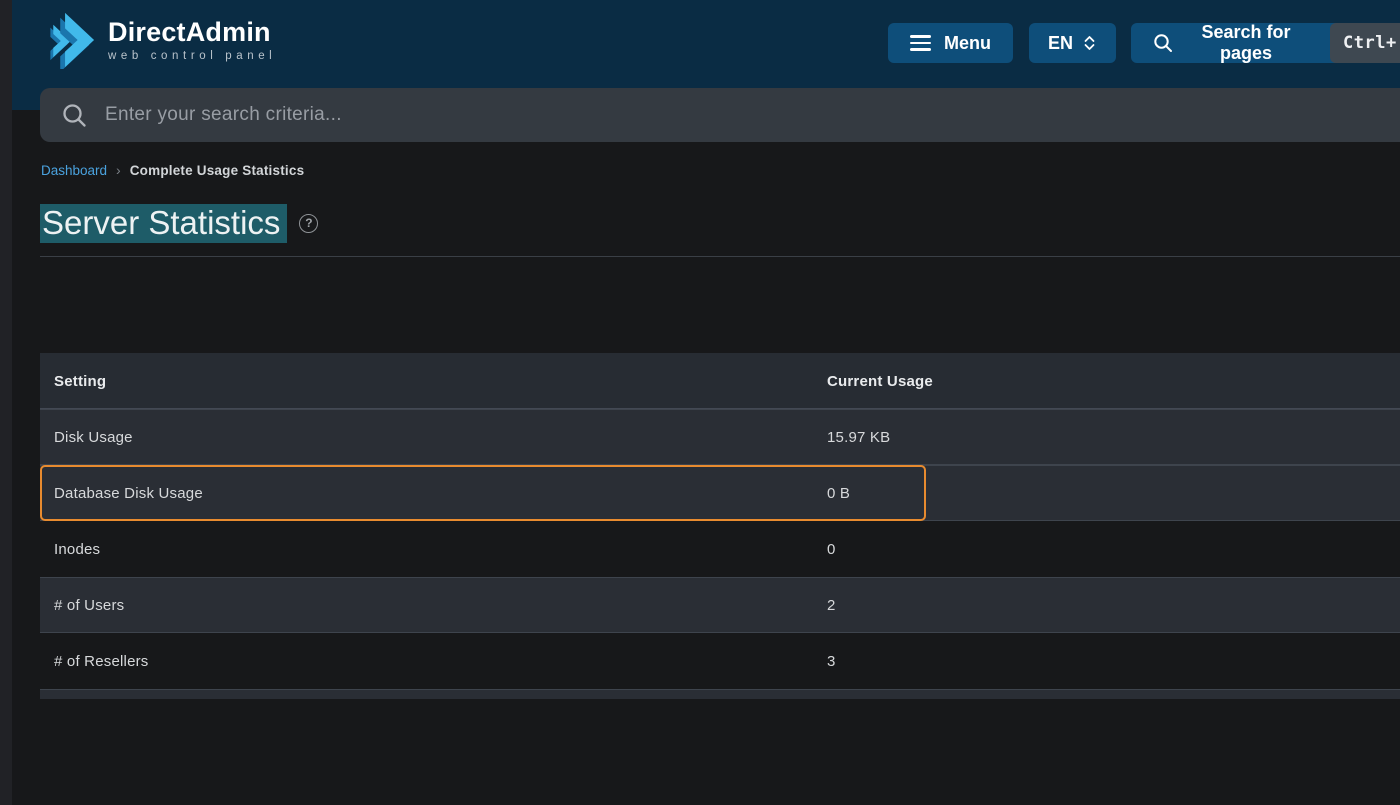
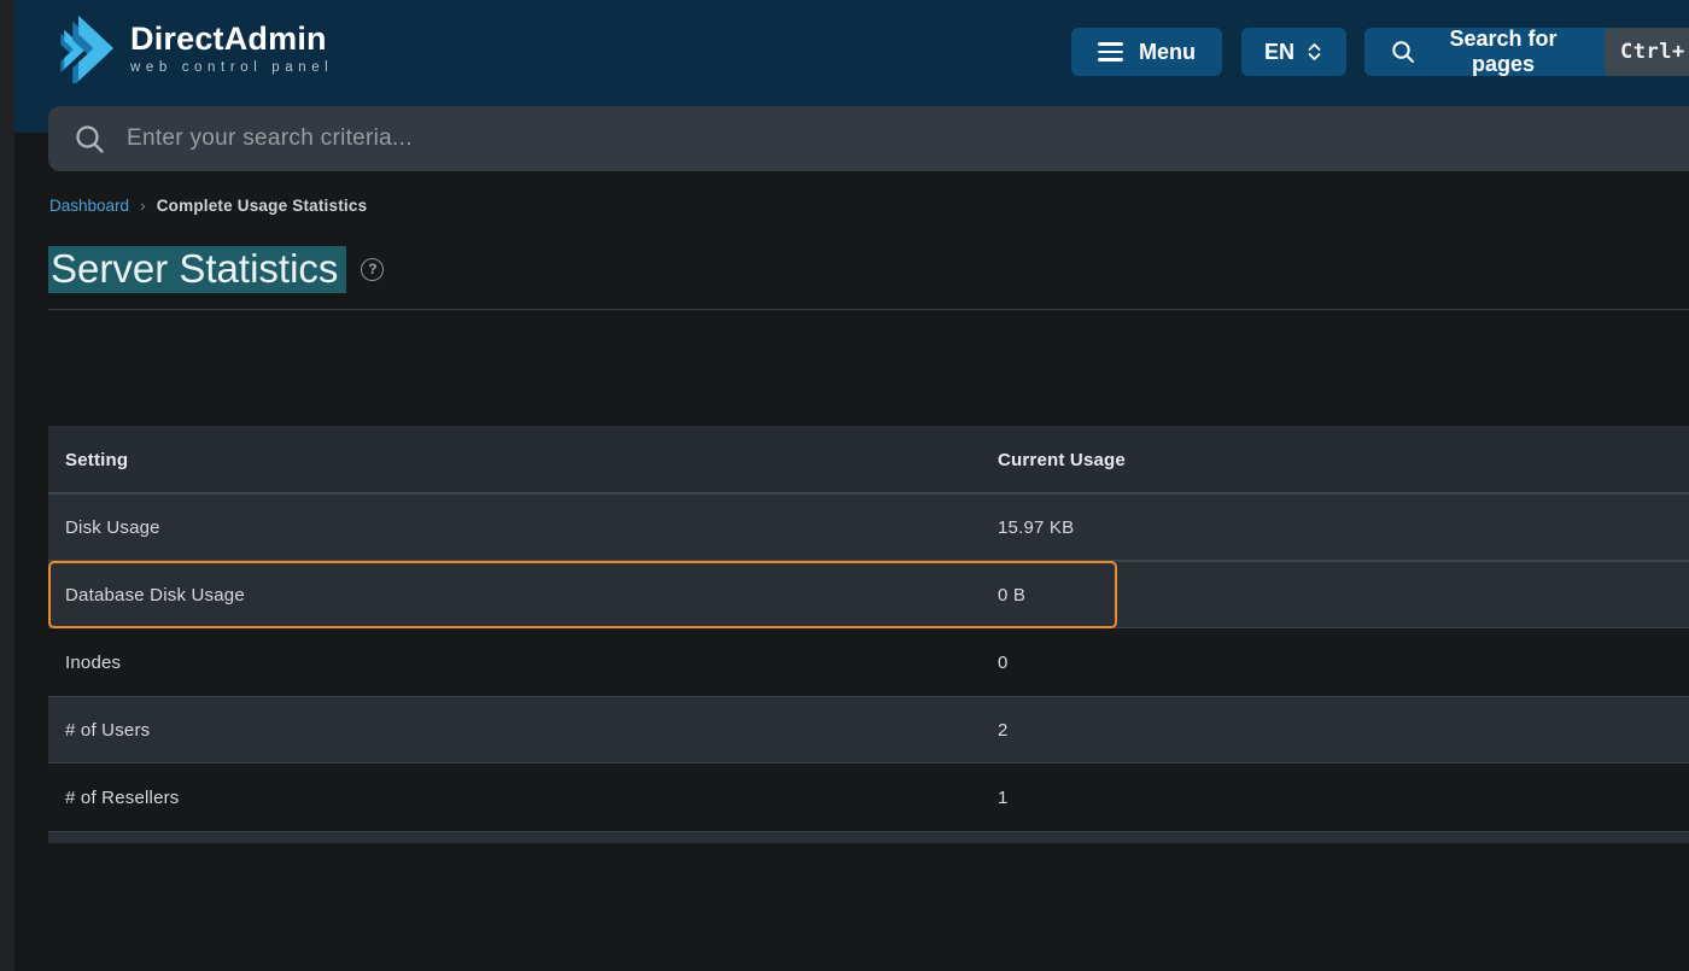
  DirectAdmin
  web control panel
  Menu
  EN
  Search for pages
  Ctrl+
  Enter your search criteria...
  Dashboard
  ›
  Complete Usage Statistics
  Server Statistics
  ?
  Setting
  Current Usage
  Disk Usage
  15.97 KB
  Database Disk Usage
  0 B
  Inodes
  0
  # of Users
  2
  # of Resellers
- 3
+ 1
